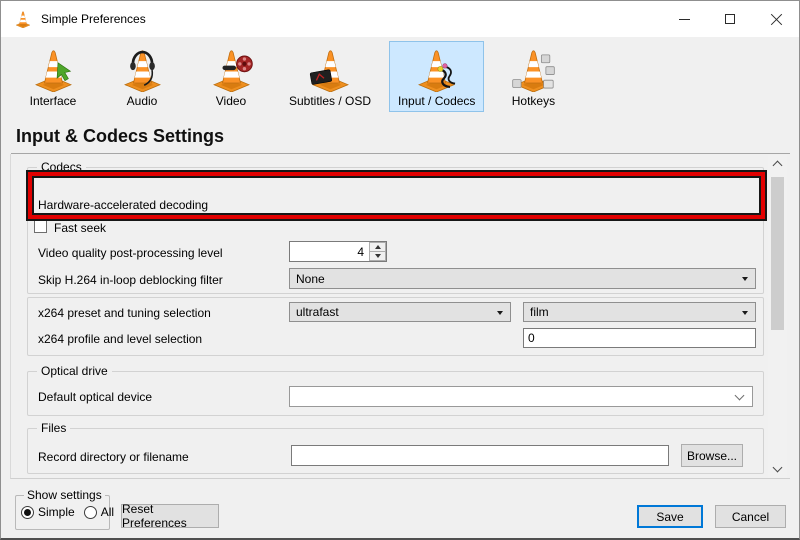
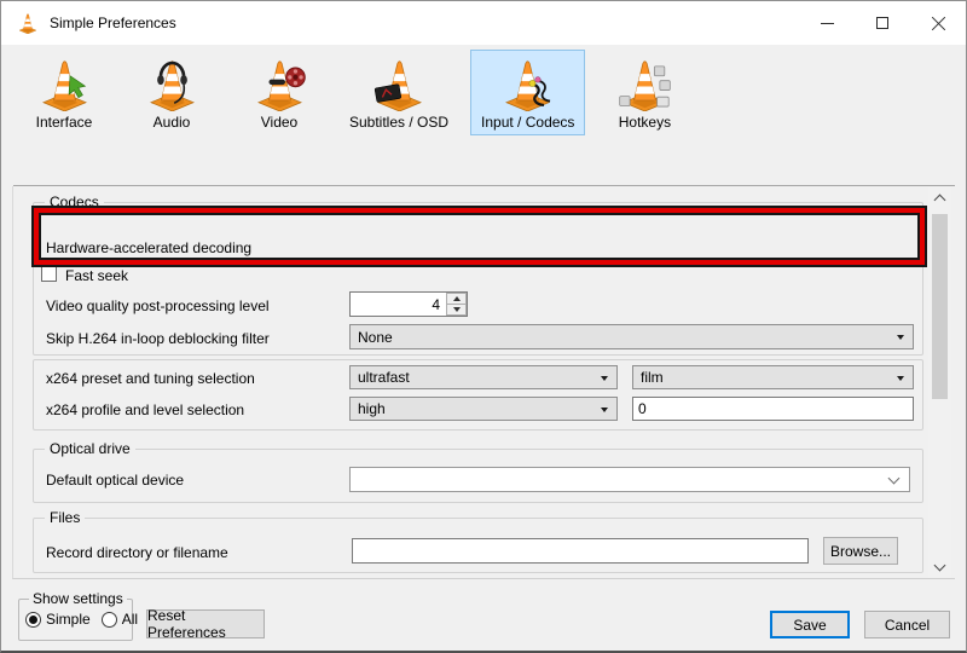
  Simple Preferences
  Interface
  Audio
  Video
  Subtitles / OSD
  Input / Codecs
  Hotkeys
- Input & Codecs Settings
  Codecs
  Hardware-accelerated decoding
  Fast seek
  Video quality post-processing level
  4
  Skip H.264 in-loop deblocking filter
  None
  x264 preset and tuning selection
  ultrafast
  film
  x264 profile and level selection
+ high
  0
  Optical drive
  Default optical device
  Files
  Record directory or filename
  Browse...
  Show settings
  Simple
  All
  Reset Preferences
  Save
  Cancel
